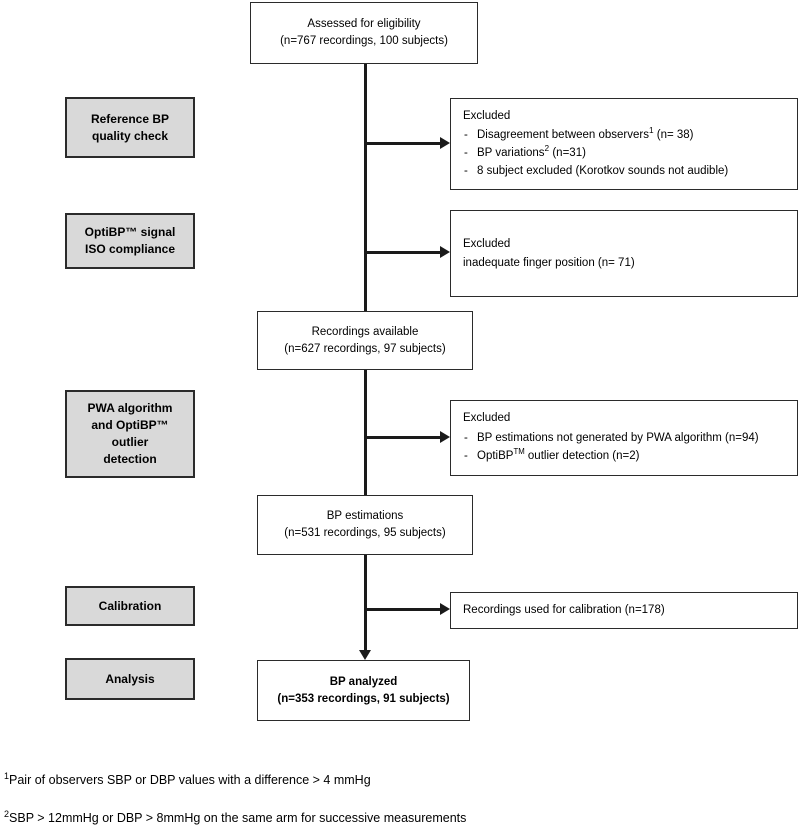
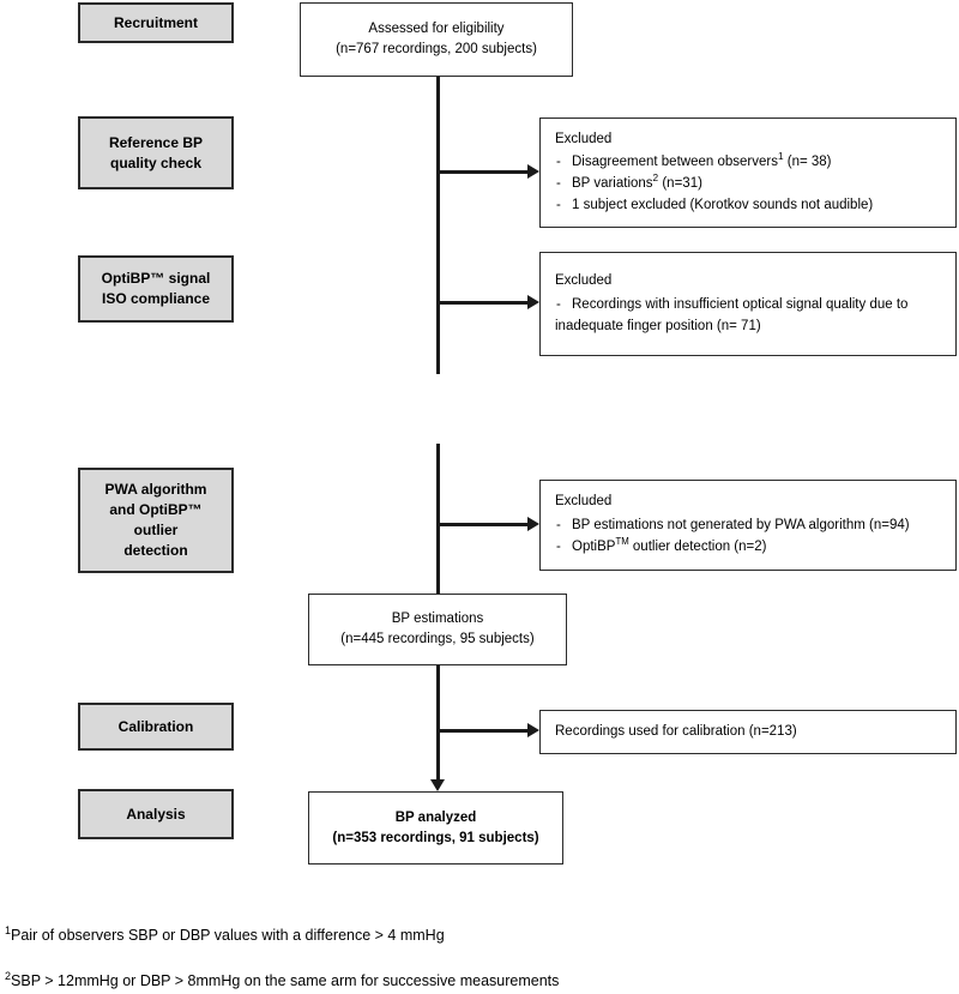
+ Recruitment
  Reference BP
  quality check
  OptiBP™ signal
  ISO compliance
  PWA algorithm
  and OptiBP™
  outlier
  detection
  Calibration
  Analysis
  Assessed for eligibility
- (n=767 recordings, 100 subjects)
+ (n=767 recordings, 200 subjects)
- Recordings available
- (n=627 recordings, 97 subjects)
  BP estimations
- (n=531 recordings, 95 subjects)
+ (n=445 recordings, 95 subjects)
  BP analyzed
  (n=353 recordings, 91 subjects)
  Excluded
  Disagreement between observers1 (n= 38)
  BP variations2 (n=31)
- 8 subject excluded (Korotkov sounds not audible)
+ 1 subject excluded (Korotkov sounds not audible)
  Excluded
+ Recordings with insufficient optical signal quality due to
  inadequate finger position (n= 71)
  Excluded
  BP estimations not generated by PWA algorithm (n=94)
  OptiBPTM outlier detection (n=2)
- Recordings used for calibration (n=178)
+ Recordings used for calibration (n=213)
  1Pair of observers SBP or DBP values with a difference > 4 mmHg
  2SBP > 12mmHg or DBP > 8mmHg on the same arm for successive measurements
